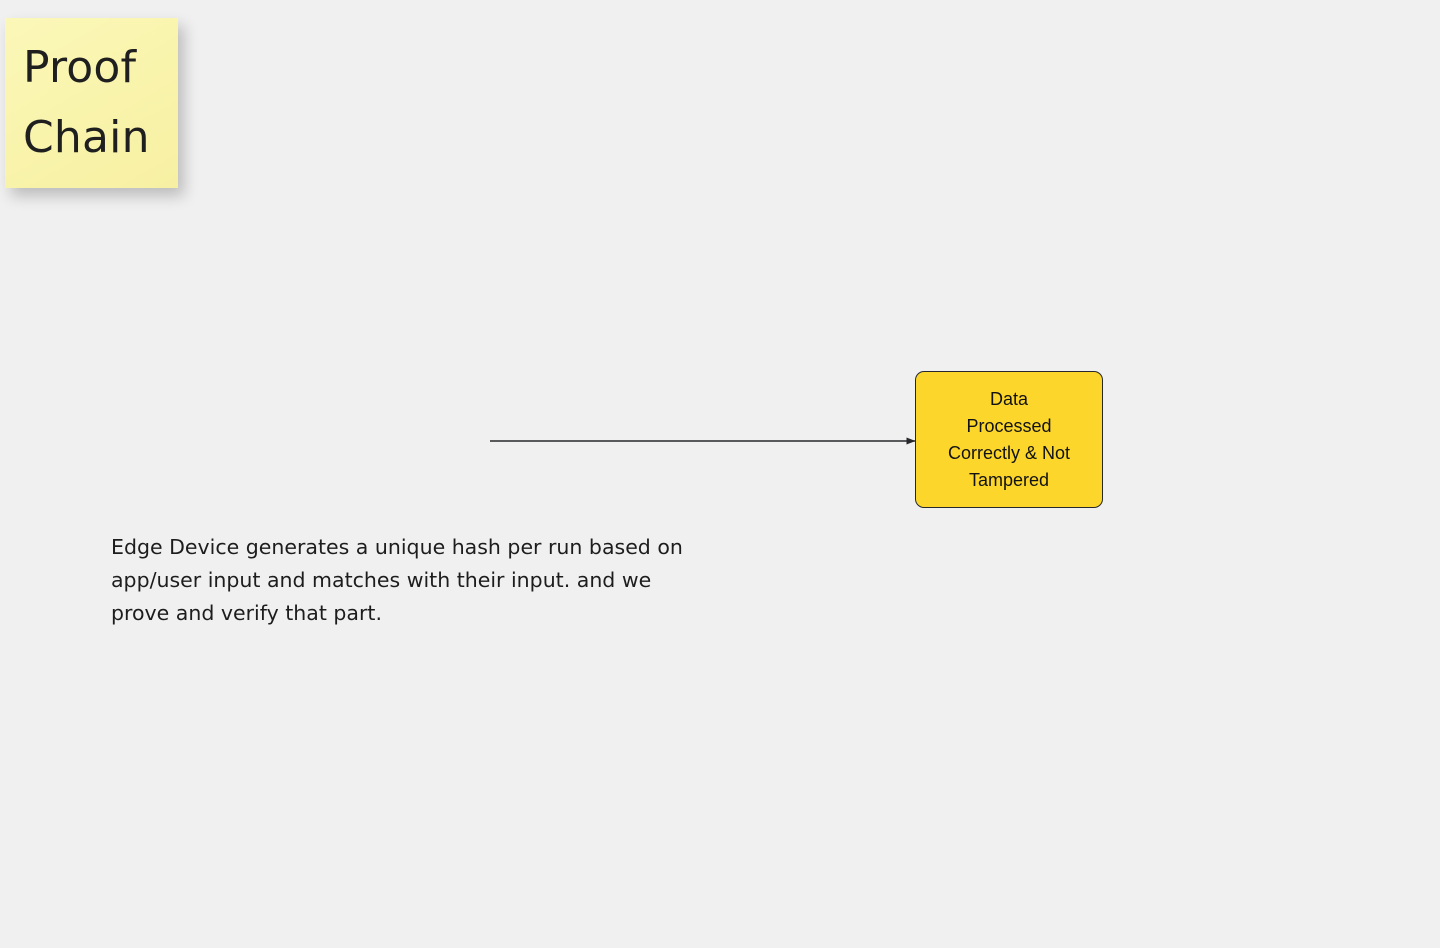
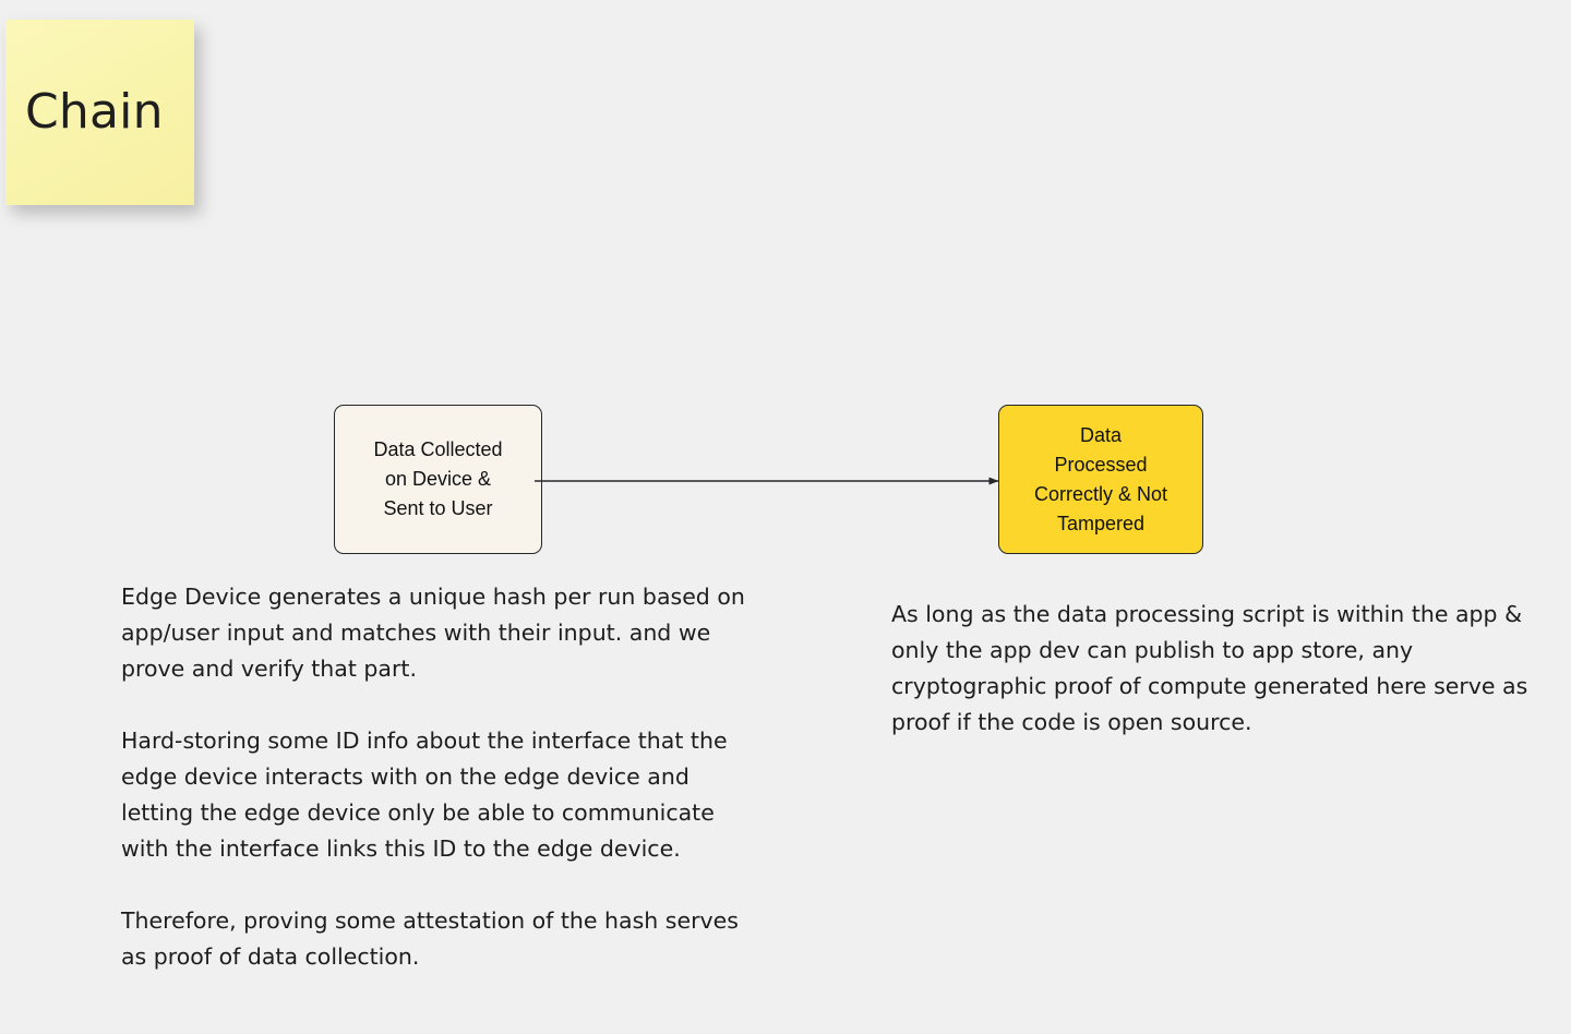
- Proof
  Chain
+ Data Collected
+ on Device &
+ Sent to User
  Data
  Processed
  Correctly & Not
  Tampered
  Edge Device generates a unique hash per run based on app/user input and matches with their input. and we prove and verify that part.
+ Hard-storing some ID info about the interface that the edge device interacts with on the edge device and letting the edge device only be able to communicate with the interface links this ID to the edge device.
+ Therefore, proving some attestation of the hash serves as proof of data collection.
+ As long as the data processing script is within the app & only the app dev can publish to app store, any cryptographic proof of compute generated here serve as proof if the code is open source.
